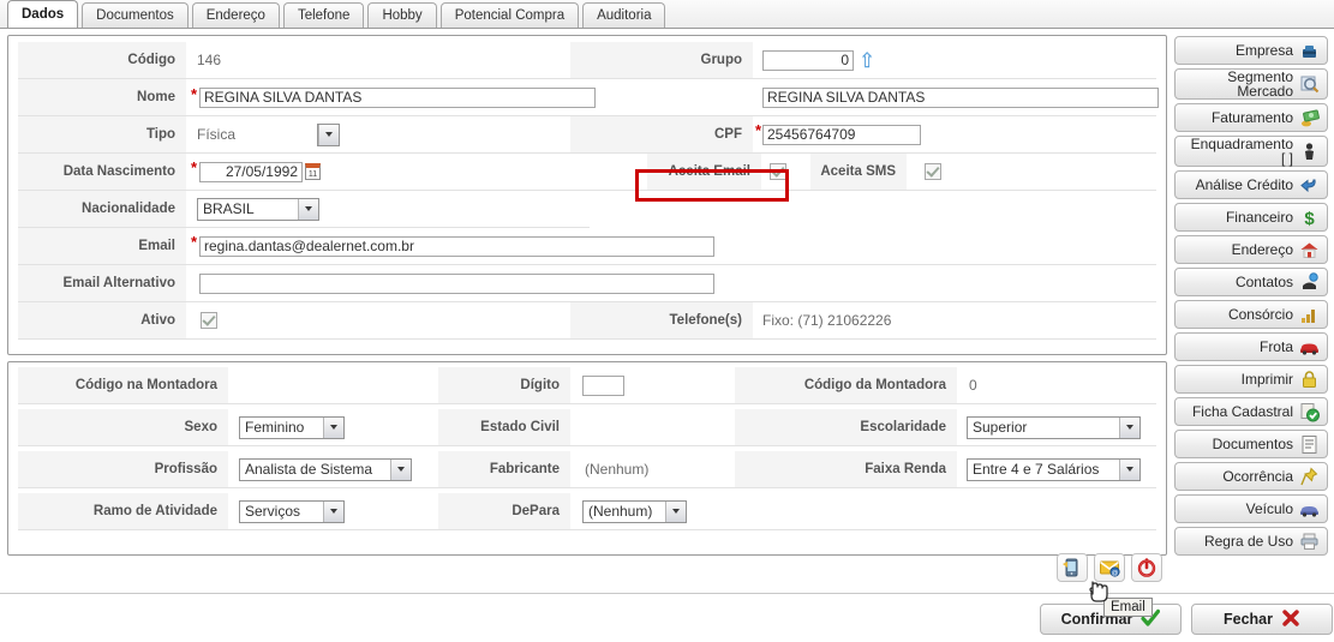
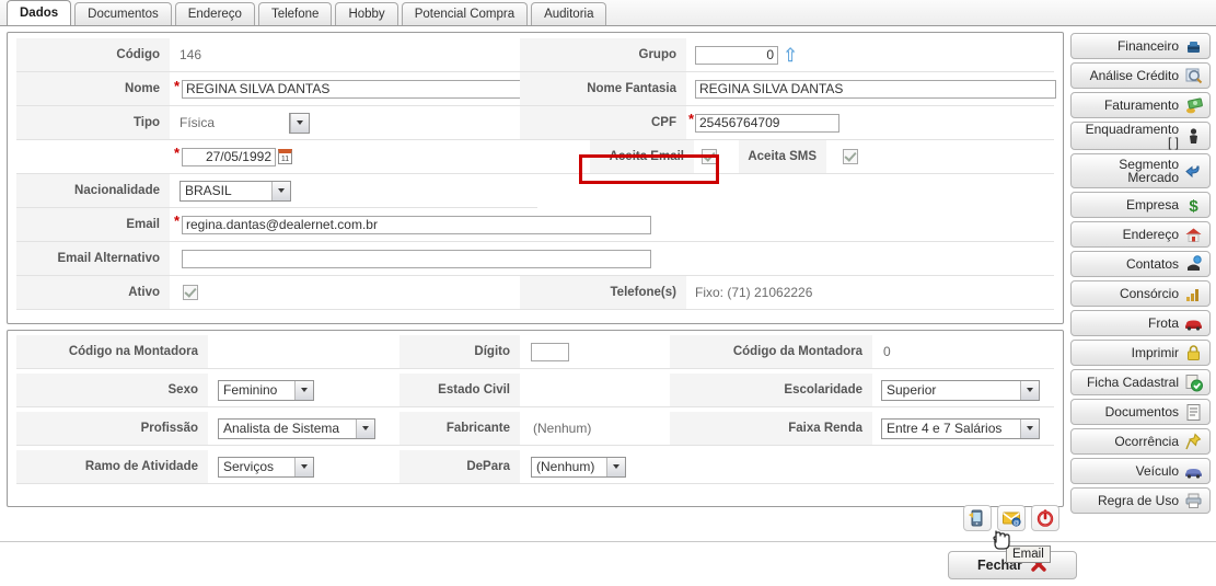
  Dados
  Documentos
  Endereço
  Telefone
  Hobby
  Potencial Compra
  Auditoria
  Código
  146
  Grupo
  0
  ⇧
  Nome
  *
  REGINA SILVA DANTAS
+ Nome Fantasia
  REGINA SILVA DANTAS
  Tipo
  Física
  CPF
  *
  25456764709
- Data Nascimento
  *
  27/05/1992
  Aceita Email
  Aceita SMS
  Nacionalidade
  BRASIL
  Email
  *
  regina.dantas@dealernet.com.br
  Email Alternativo
  Ativo
  Telefone(s)
  Fixo: (71) 21062226
  Código na Montadora
  Dígito
  Código da Montadora
  0
  Sexo
  Feminino
  Estado Civil
  Escolaridade
  Superior
  Profissão
  Analista de Sistema
  Fabricante
  (Nenhum)
  Faixa Renda
  Entre 4 e 7 Salários
  Ramo de Atividade
  Serviços
  DePara
  (Nenhum)
- Empresa
+ Financeiro
- Segmento Mercado
+ Análise Crédito
  Faturamento
  Enquadramento [ ]
- Análise Crédito
+ Segmento Mercado
- Financeiro
+ Empresa
  $
  Endereço
  Contatos
  Consórcio
  Frota
  Imprimir
  Ficha Cadastral
  Documentos
  Ocorrência
  Veículo
  Regra de Uso
- Confirmar
  Fechar
  Email
